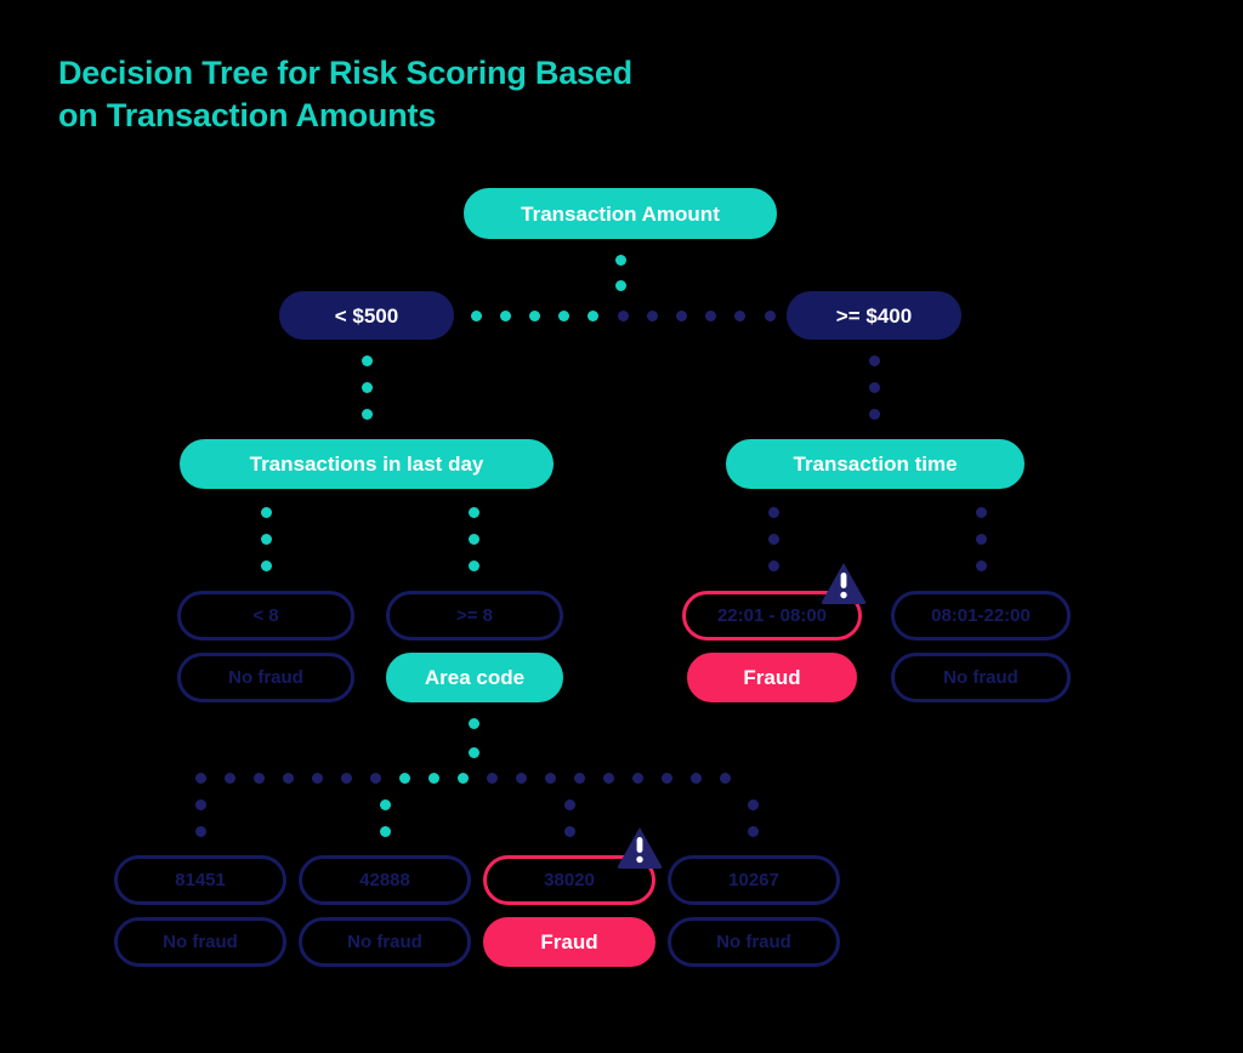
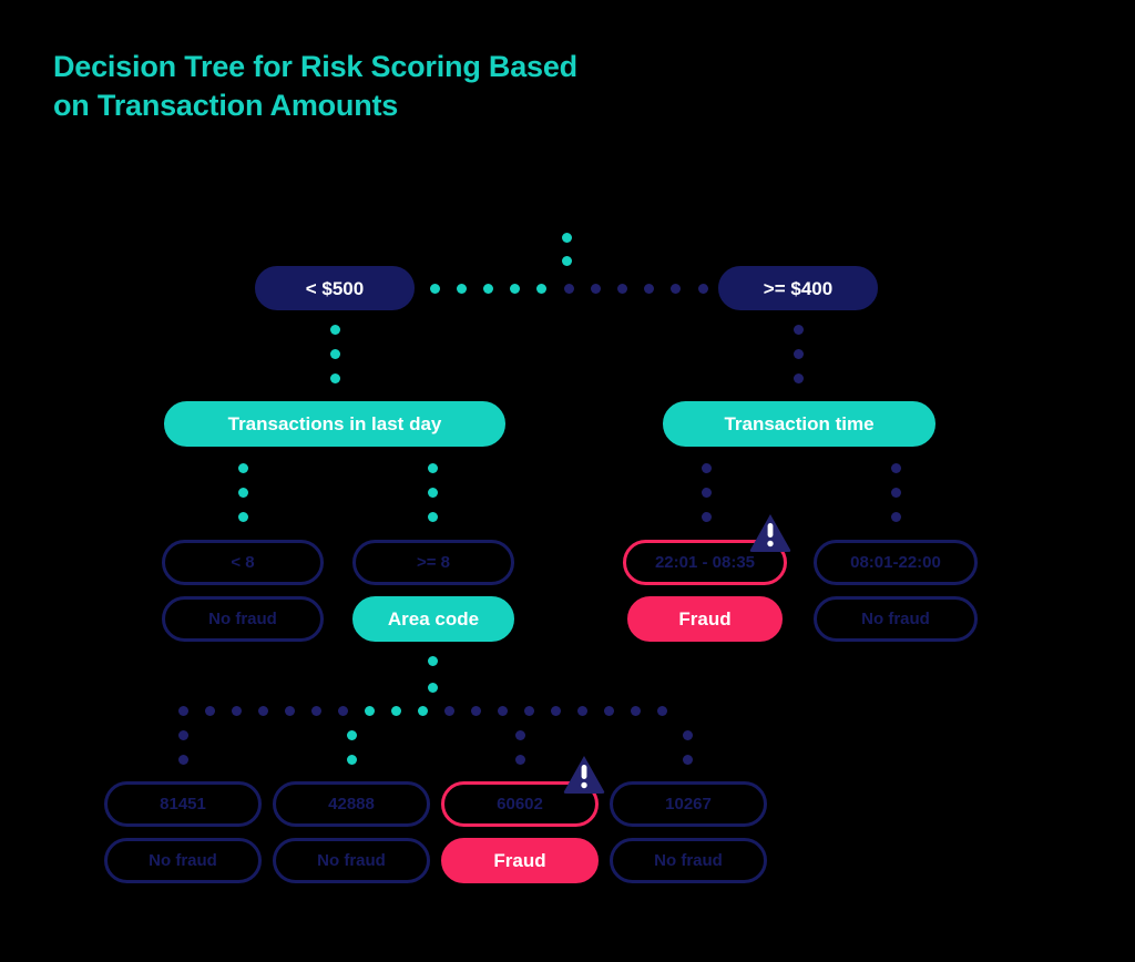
  Decision Tree for Risk Scoring Based
  on Transaction Amounts
- Transaction Amount
  < $500
  >= $400
  Transactions in last day
  Transaction time
  < 8
  >= 8
  No fraud
  Area code
- 22:01 - 08:00
+ 22:01 - 08:35
  08:01-22:00
  Fraud
  No fraud
  81451
  42888
- 38020
+ 60602
  10267
  No fraud
  No fraud
  Fraud
  No fraud
